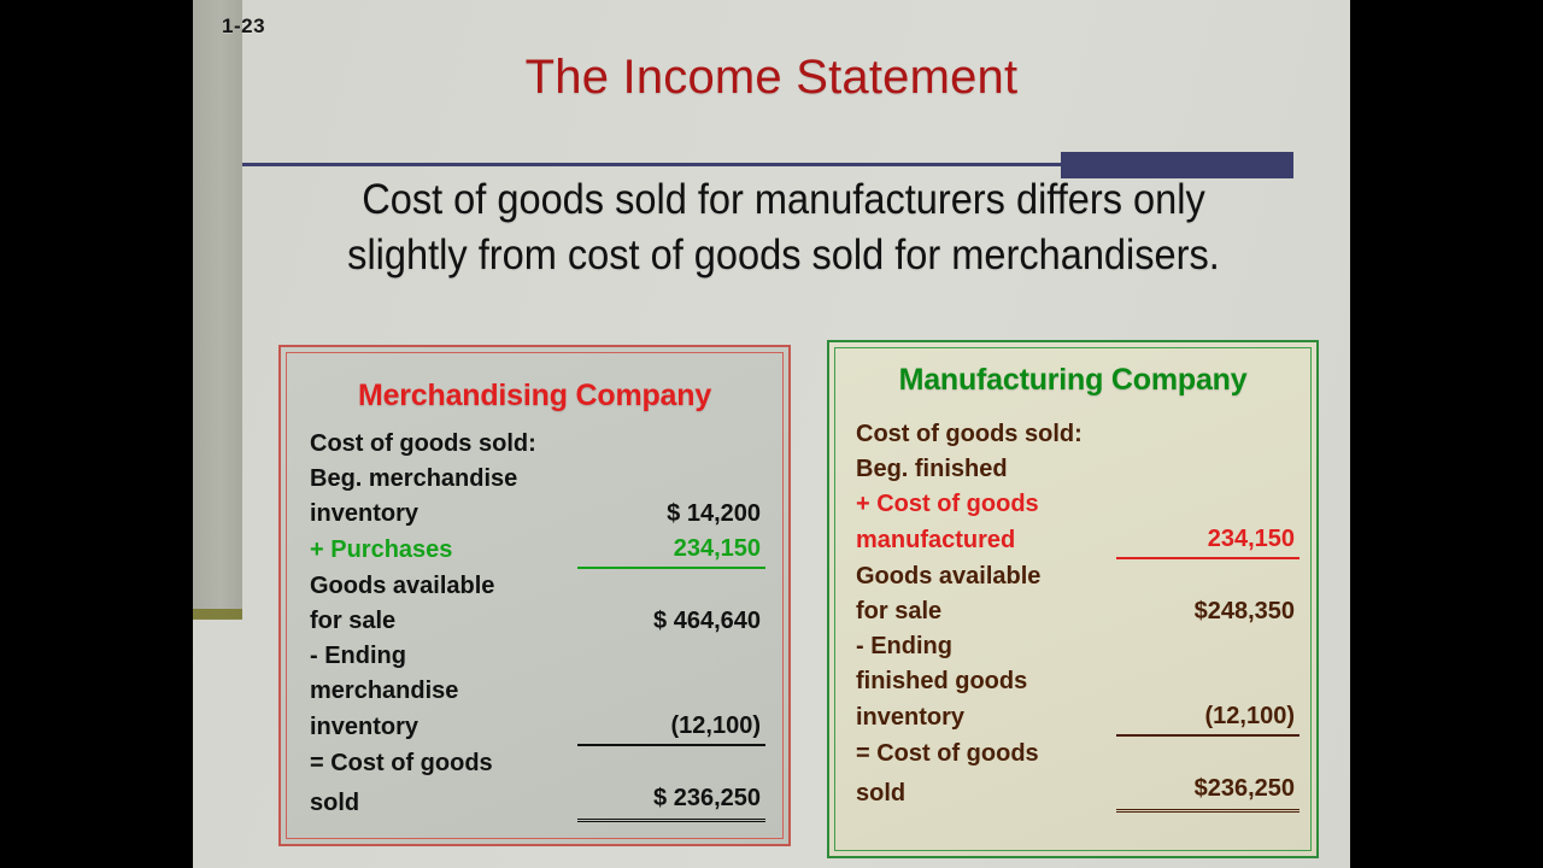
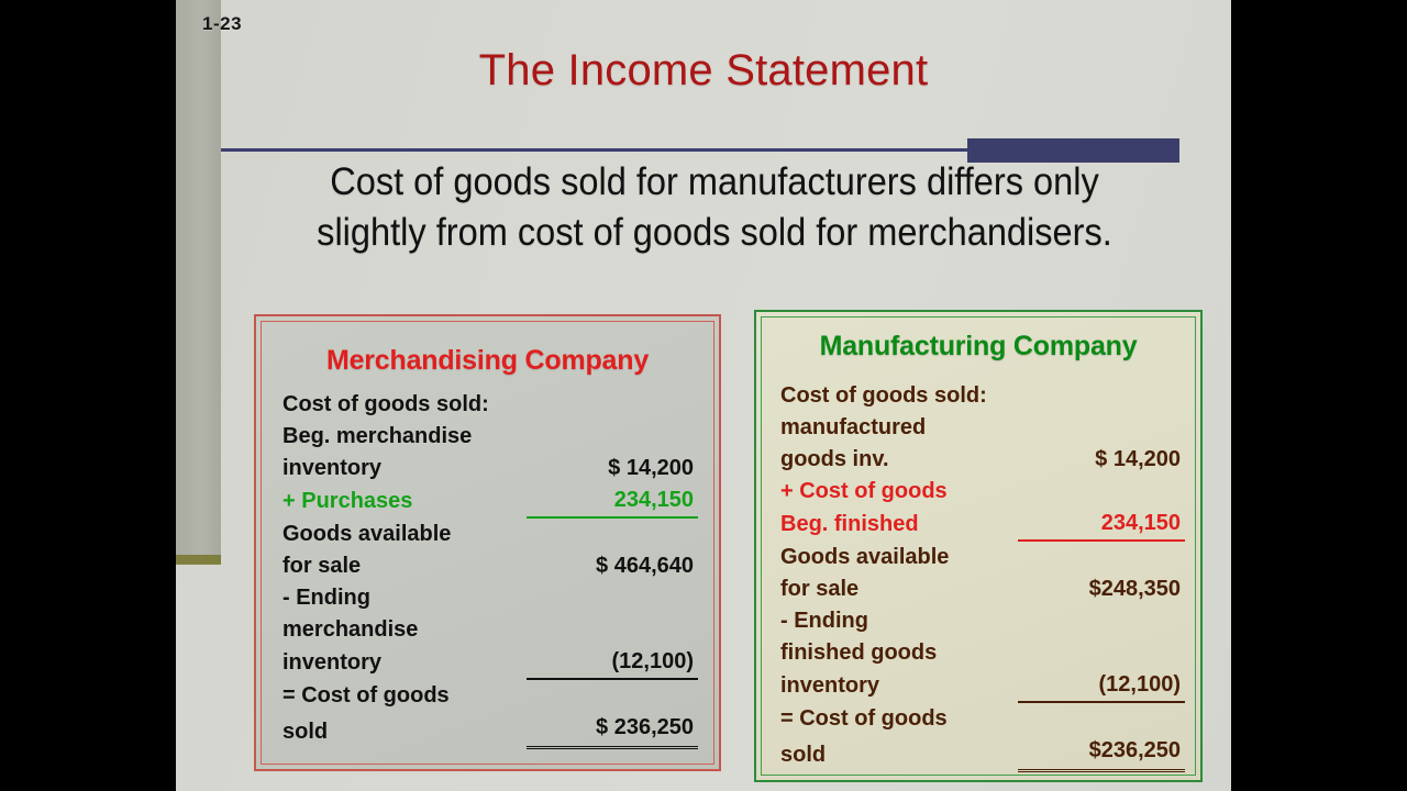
  1-23
  The Income Statement
  Cost of goods sold for manufacturers differs only slightly from cost of goods sold for merchandisers.
  Merchandising Company
  Cost of goods sold:
  Beg. merchandise
  inventory	$ 14,200
  + Purchases	234,150
  Goods available
  for sale	$ 464,640
  - Ending
  merchandise
  inventory	(12,100)
  = Cost of goods
  sold	$ 236,250
  Manufacturing Company
  Cost of goods sold:
- Beg. finished
+ manufactured
+ goods inv.	$ 14,200
  + Cost of goods
- manufactured	234,150
+ Beg. finished	234,150
  Goods available
  for sale	$248,350
  - Ending
  finished goods
  inventory	(12,100)
  = Cost of goods
  sold	$236,250
